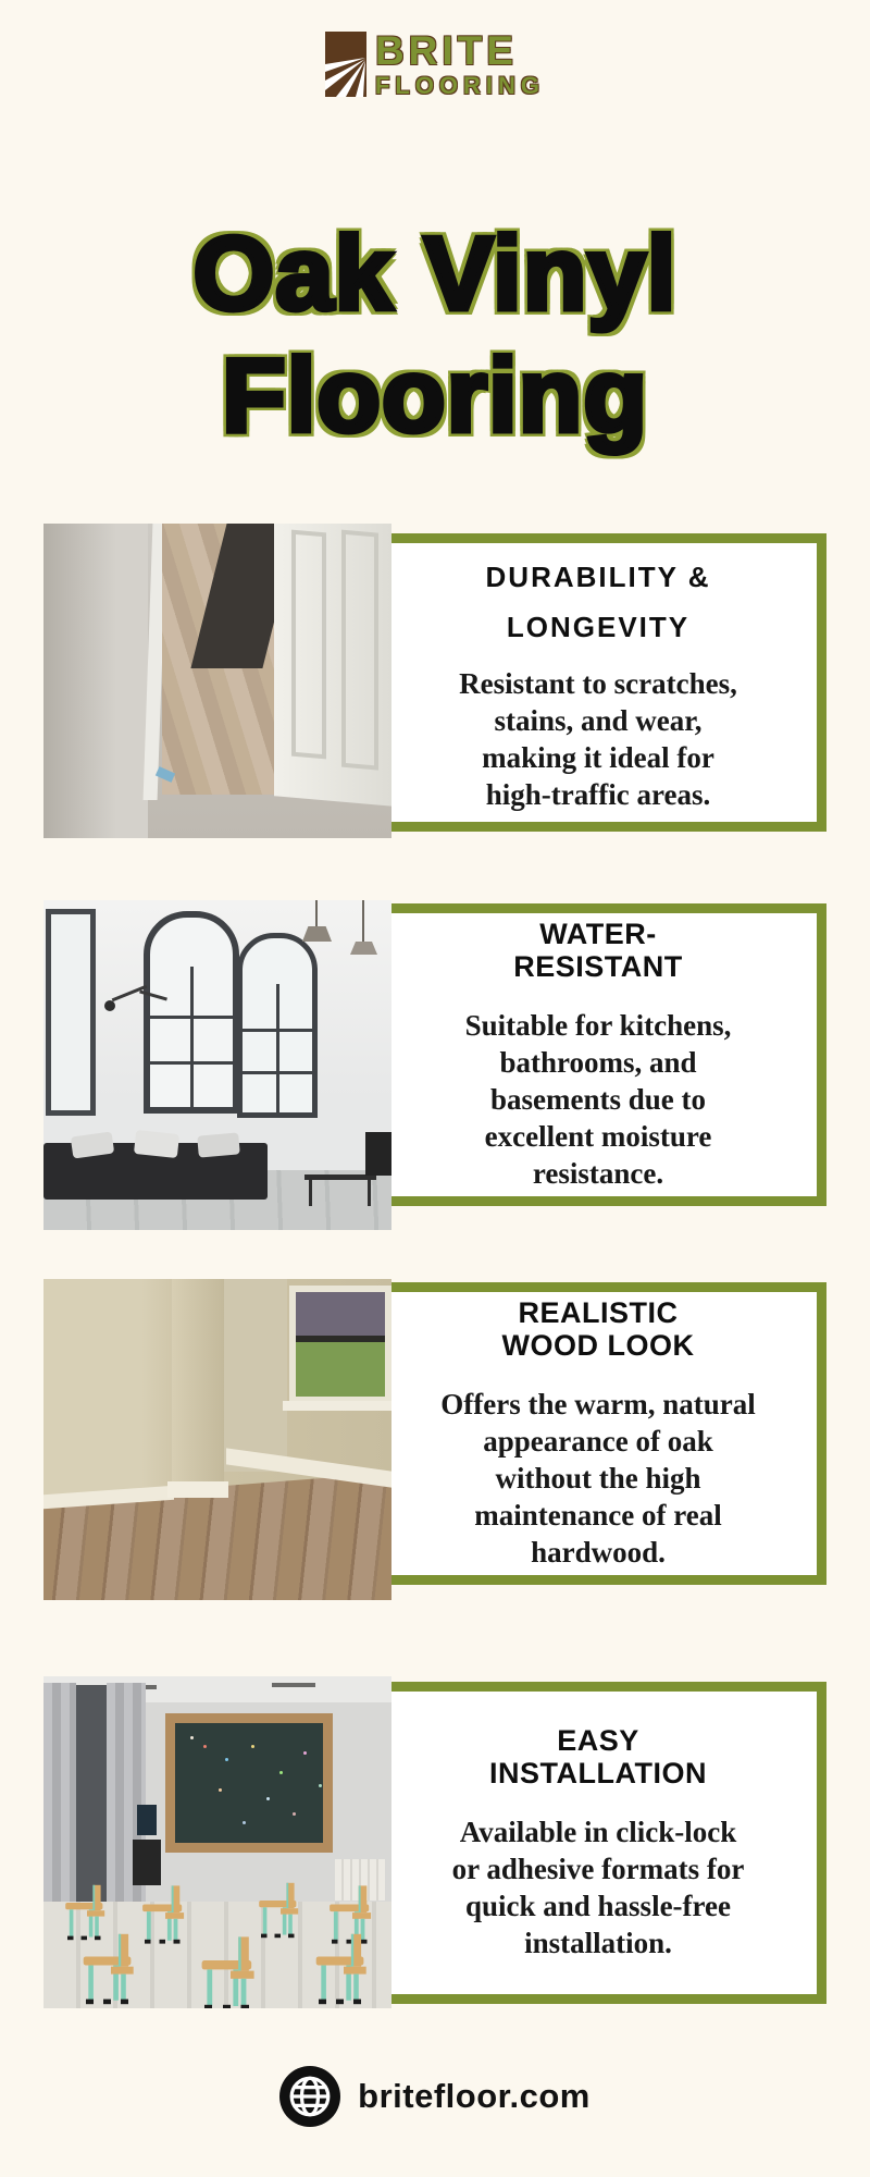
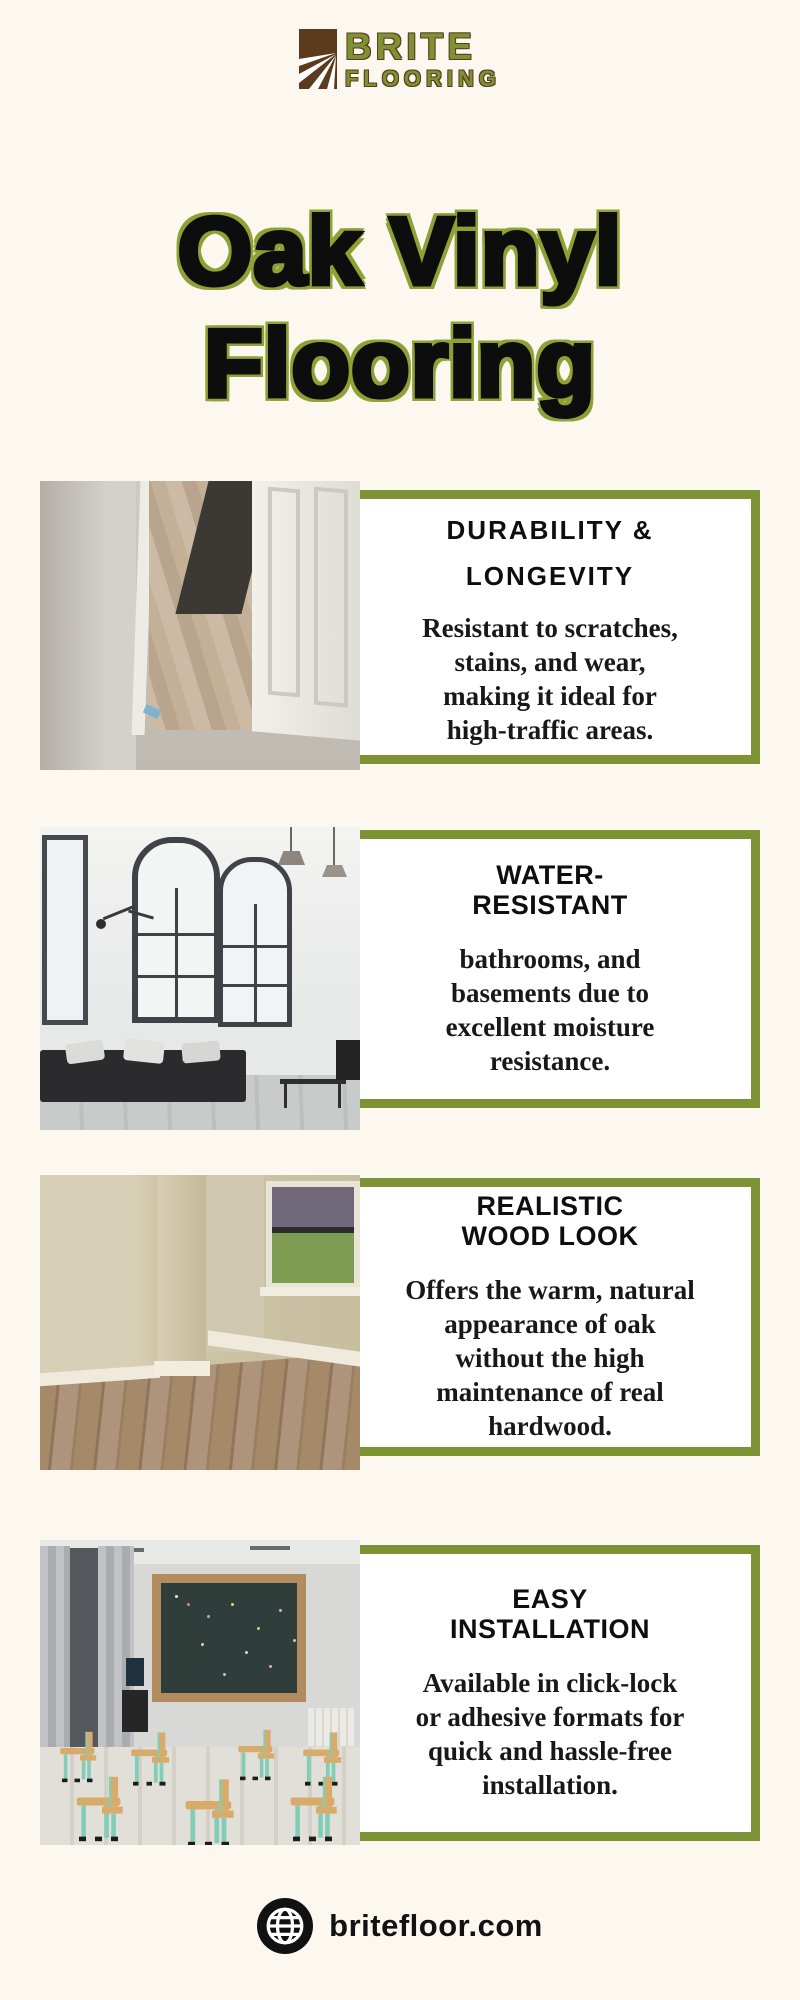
  BRITE
  FLOORING
  Oak Vinyl
  Flooring
  DURABILITY &
  LONGEVITY
  Resistant to scratches,
  stains, and wear,
  making it ideal for
  high-traffic areas.
  WATER-
  RESISTANT
- Suitable for kitchens,
  bathrooms, and
  basements due to
  excellent moisture
  resistance.
  REALISTIC
  WOOD LOOK
  Offers the warm, natural
  appearance of oak
  without the high
  maintenance of real
  hardwood.
  EASY
  INSTALLATION
  Available in click-lock
  or adhesive formats for
  quick and hassle-free
  installation.
  britefloor.com
